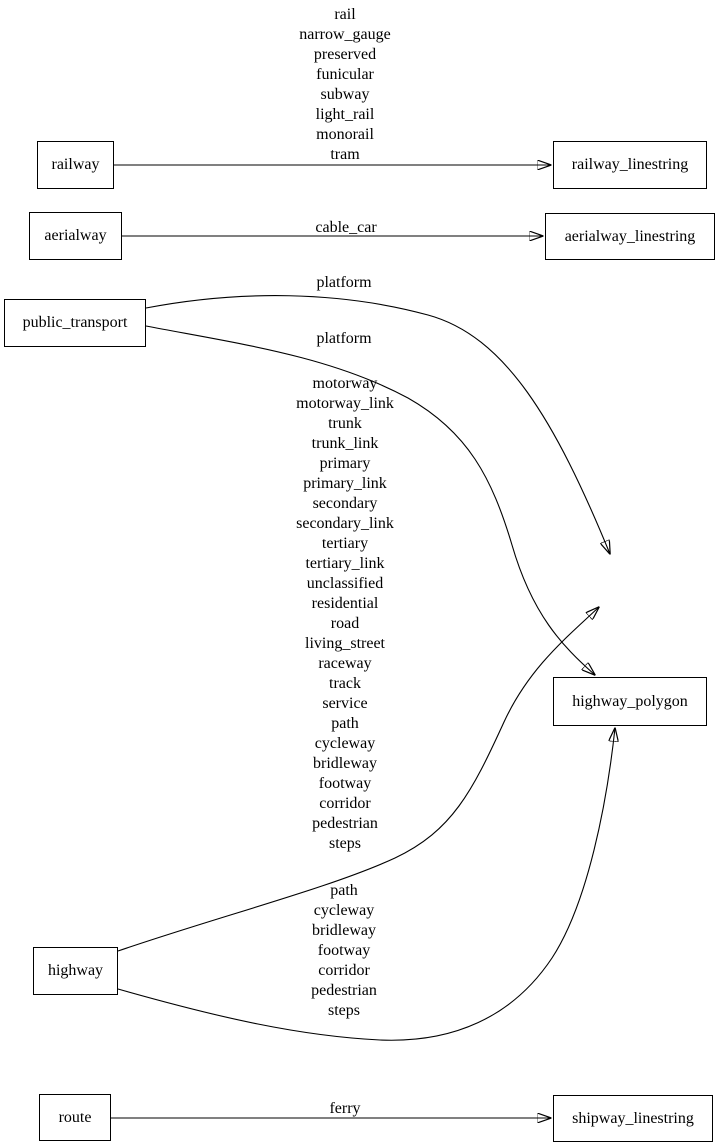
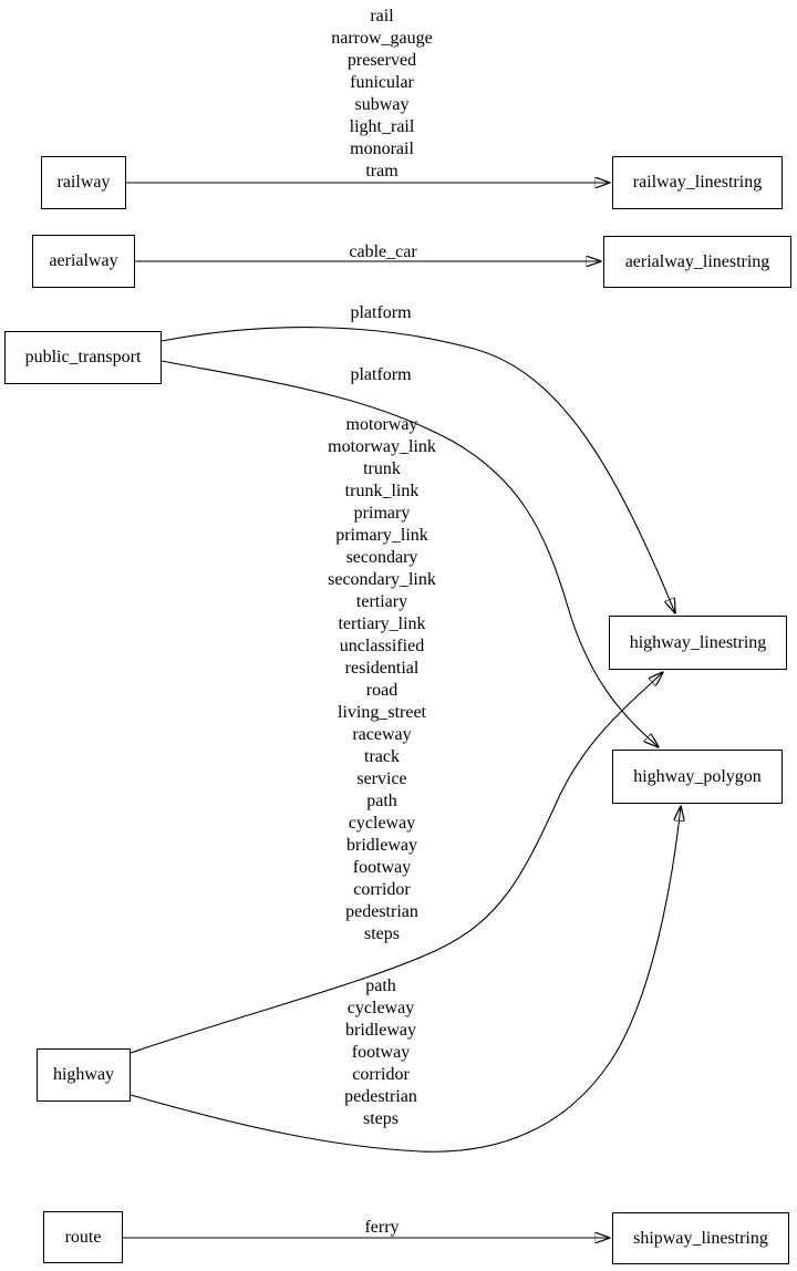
  railway
  aerialway
  public_transport
  highway
  route
  railway_linestring
  aerialway_linestring
+ highway_linestring
  highway_polygon
  shipway_linestring
  rail
  narrow_gauge
  preserved
  funicular
  subway
  light_rail
  monorail
  tram
  cable_car
  platform
  platform
  motorway
  motorway_link
  trunk
  trunk_link
  primary
  primary_link
  secondary
  secondary_link
  tertiary
  tertiary_link
  unclassified
  residential
  road
  living_street
  raceway
  track
  service
  path
  cycleway
  bridleway
  footway
  corridor
  pedestrian
  steps
  path
  cycleway
  bridleway
  footway
  corridor
  pedestrian
  steps
  ferry
